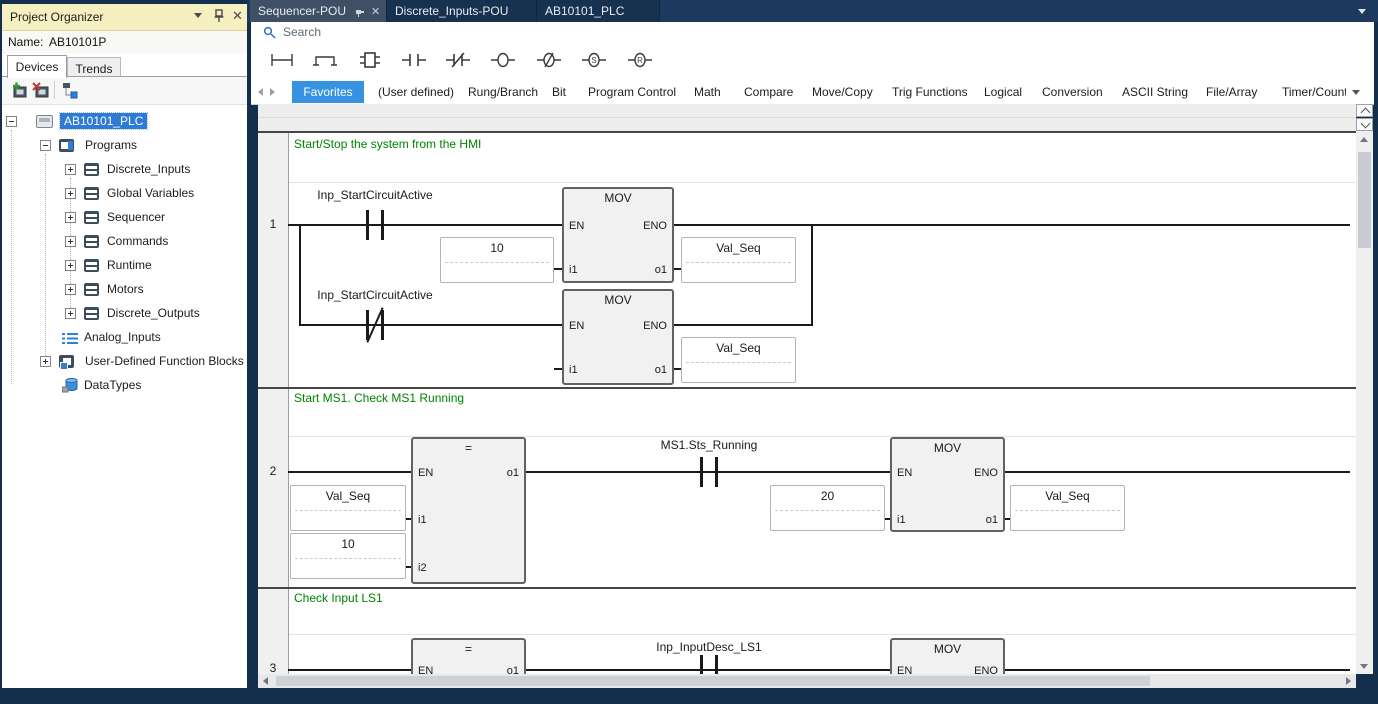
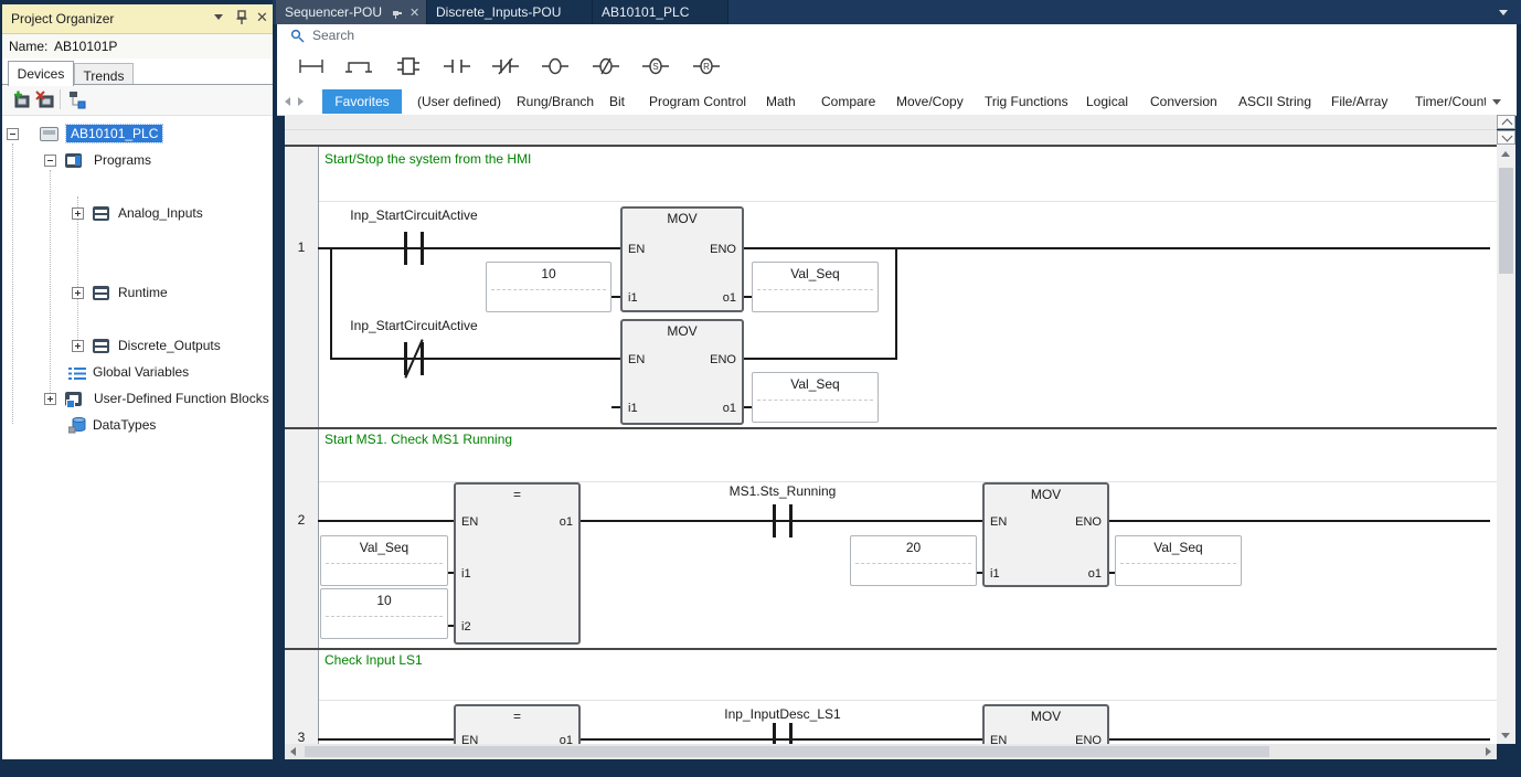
  Sequencer-POU ✕
  Discrete_Inputs-POU
  AB10101_PLC
  Search
  S
  R
  Favorites
  (User defined)
  Rung/Branch
  Bit
  Program Control
  Math
  Compare
  Move/Copy
  Trig Functions
  Logical
  Conversion
  ASCII String
  File/Array
  Timer/Count
  1
  2
  3
  Start/Stop the system from the HMI
  Start MS1. Check MS1 Running
  Check Input LS1
  Inp_StartCircuitActive
  MOV
  EN
  ENO
  i1
  o1
  10
  Val_Seq
  Inp_StartCircuitActive
  MOV
  EN
  ENO
  i1
  o1
  Val_Seq
  =
  EN
  o1
  i1
  i2
  Val_Seq
  10
  MS1.Sts_Running
  MOV
  EN
  ENO
  i1
  o1
  20
  Val_Seq
  =
  EN
  o1
  Inp_InputDesc_LS1
  MOV
  EN
  ENO
  Project Organizer
  ✕
  Name:
  AB10101P
  Devices
  Trends
  AB10101_PLC
  Programs
- Discrete_Inputs
- Global Variables
+ Analog_Inputs
- Sequencer
- Commands
  Runtime
- Motors
  Discrete_Outputs
- Analog_Inputs
+ Global Variables
  User-Defined Function Blocks
  DataTypes
